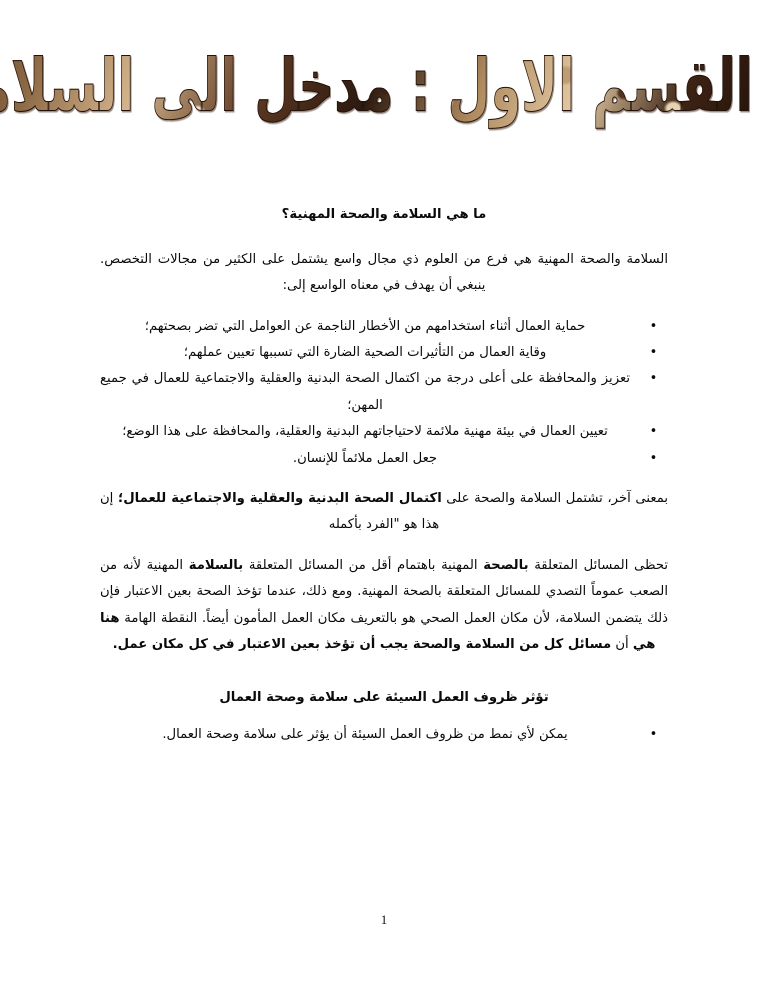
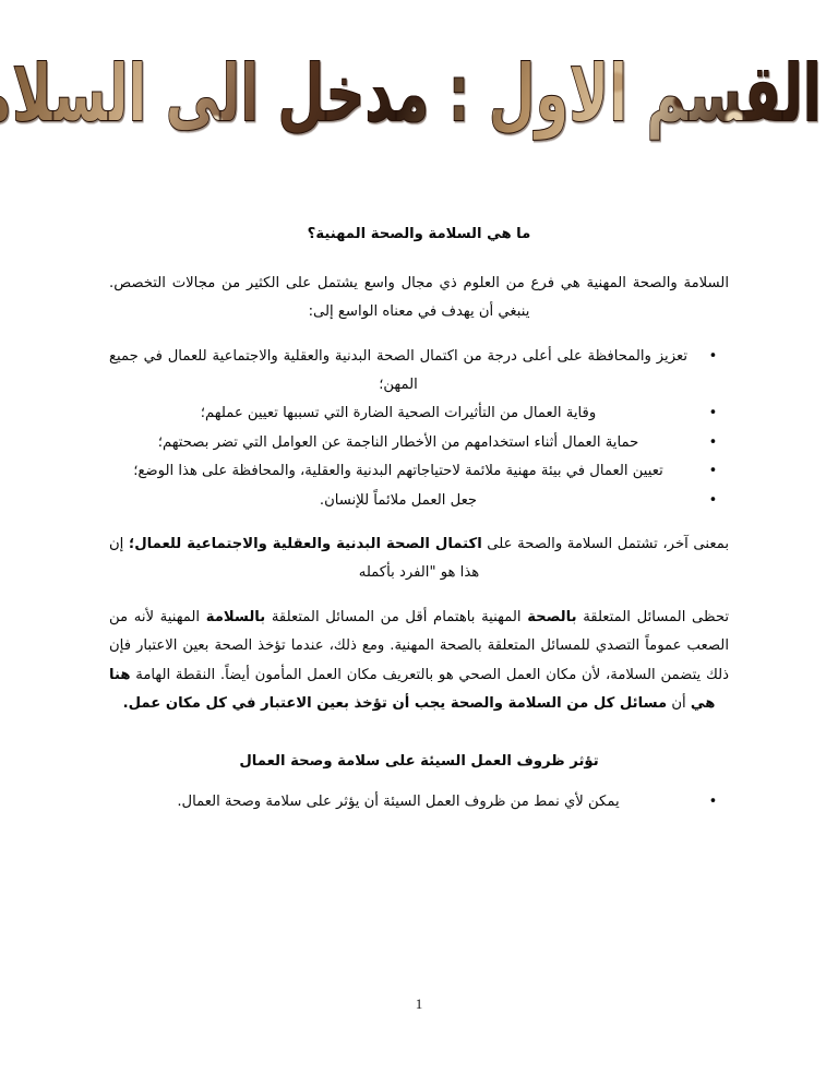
  القسم الاول : مدخل الى السلا
  ما هي السلامة والصحة المهنية؟
  السلامة والصحة المهنية هي فرع من العلوم ذي مجال واسع يشتمل على الكثير من مجالات التخصص. ينبغي أن يهدف في معناه الواسع إلى:
  •
- حماية العمال أثناء استخدامهم من الأخطار الناجمة عن العوامل التي تضر بصحتهم؛
+ تعزيز والمحافظة على أعلى درجة من اكتمال الصحة البدنية والعقلية والاجتماعية للعمال في جميع المهن؛
  •
  وقاية العمال من التأثيرات الصحية الضارة التي تسببها تعيين عملهم؛
  •
- تعزيز والمحافظة على أعلى درجة من اكتمال الصحة البدنية والعقلية والاجتماعية للعمال في جميع المهن؛
+ حماية العمال أثناء استخدامهم من الأخطار الناجمة عن العوامل التي تضر بصحتهم؛
  •
  تعيين العمال في بيئة مهنية ملائمة لاحتياجاتهم البدنية والعقلية، والمحافظة على هذا الوضع؛
  •
  جعل العمل ملائماً للإنسان.
  بمعنى آخر، تشتمل السلامة والصحة على اكتمال الصحة البدنية والعقلية والاجتماعية للعمال؛ إن هذا هو "الفرد بأكمله
  تحظى المسائل المتعلقة بالصحة المهنية باهتمام أقل من المسائل المتعلقة بالسلامة المهنية لأنه من الصعب عموماً التصدي للمسائل المتعلقة بالصحة المهنية. ومع ذلك، عندما تؤخذ الصحة بعين الاعتبار فإن ذلك يتضمن السلامة، لأن مكان العمل الصحي هو بالتعريف مكان العمل المأمون أيضاً. النقطة الهامة هنا هي أن مسائل كل من السلامة والصحة يجب أن تؤخذ بعين الاعتبار في كل مكان عمل.
  تؤثر ظروف العمل السيئة على سلامة وصحة العمال
  •
  يمكن لأي نمط من ظروف العمل السيئة أن يؤثر على سلامة وصحة العمال.
  1
